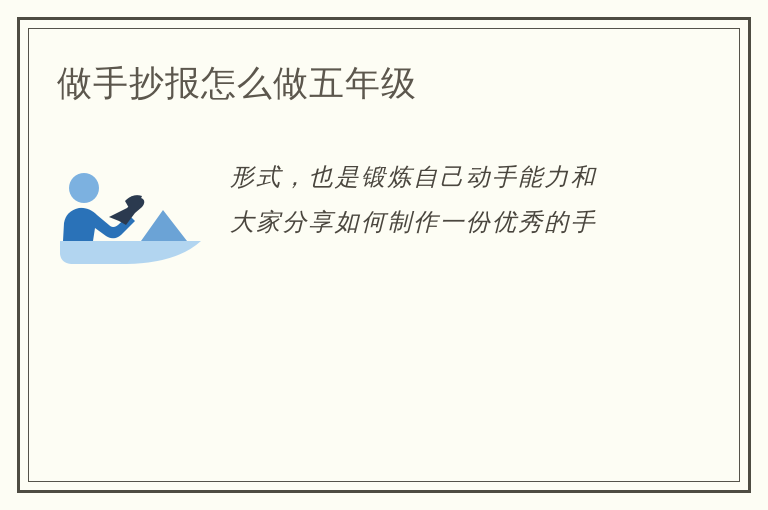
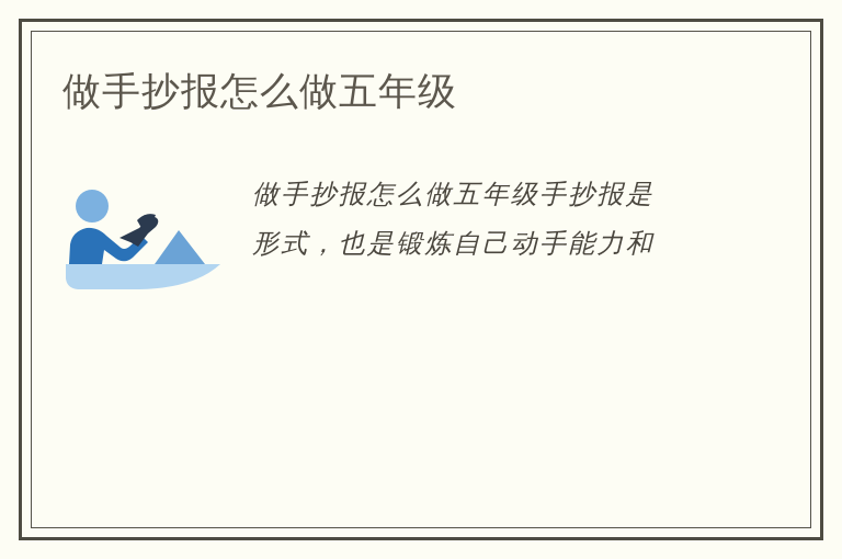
  做手抄报怎么做五年级
+ 做手抄报怎么做五年级手抄报是
  形式，也是锻炼自己动手能力和
- 大家分享如何制作一份优秀的手
